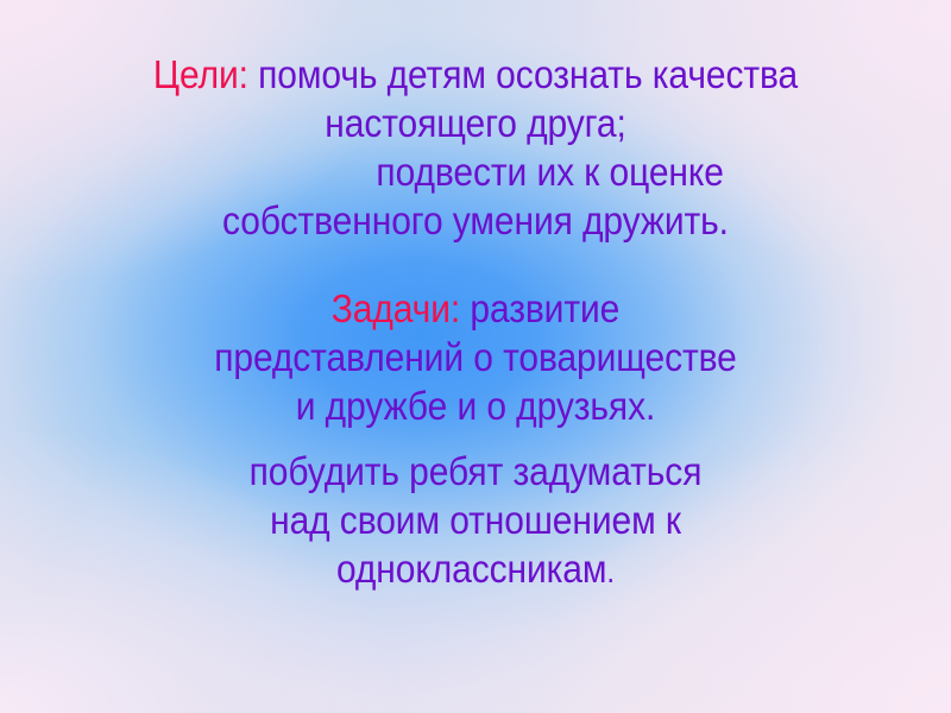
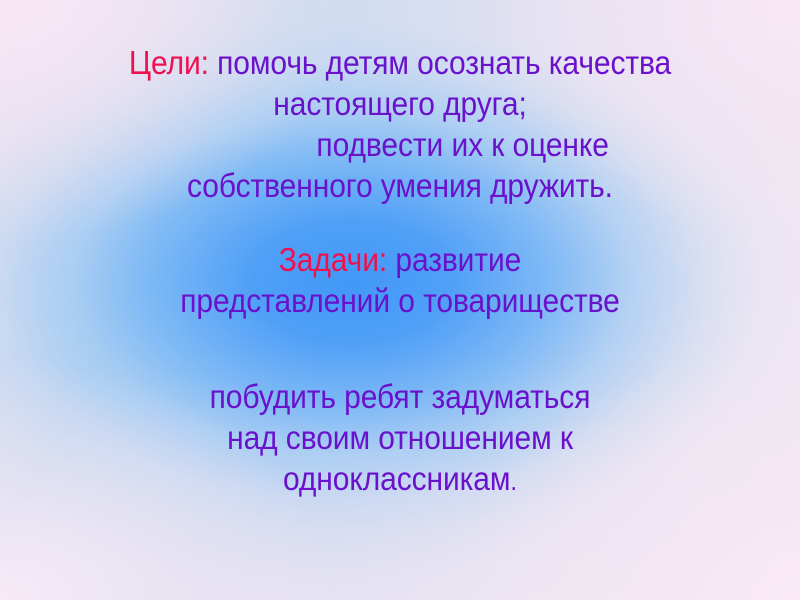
  Цели: помочь детям осознать качества
  настоящего друга;
  подвести их к оценке
  собственного умения дружить.
  Задачи: развитие
  представлений о товариществе
- и дружбе и о друзьях.
  побудить ребят задуматься
  над своим отношением к
  одноклассникам.
